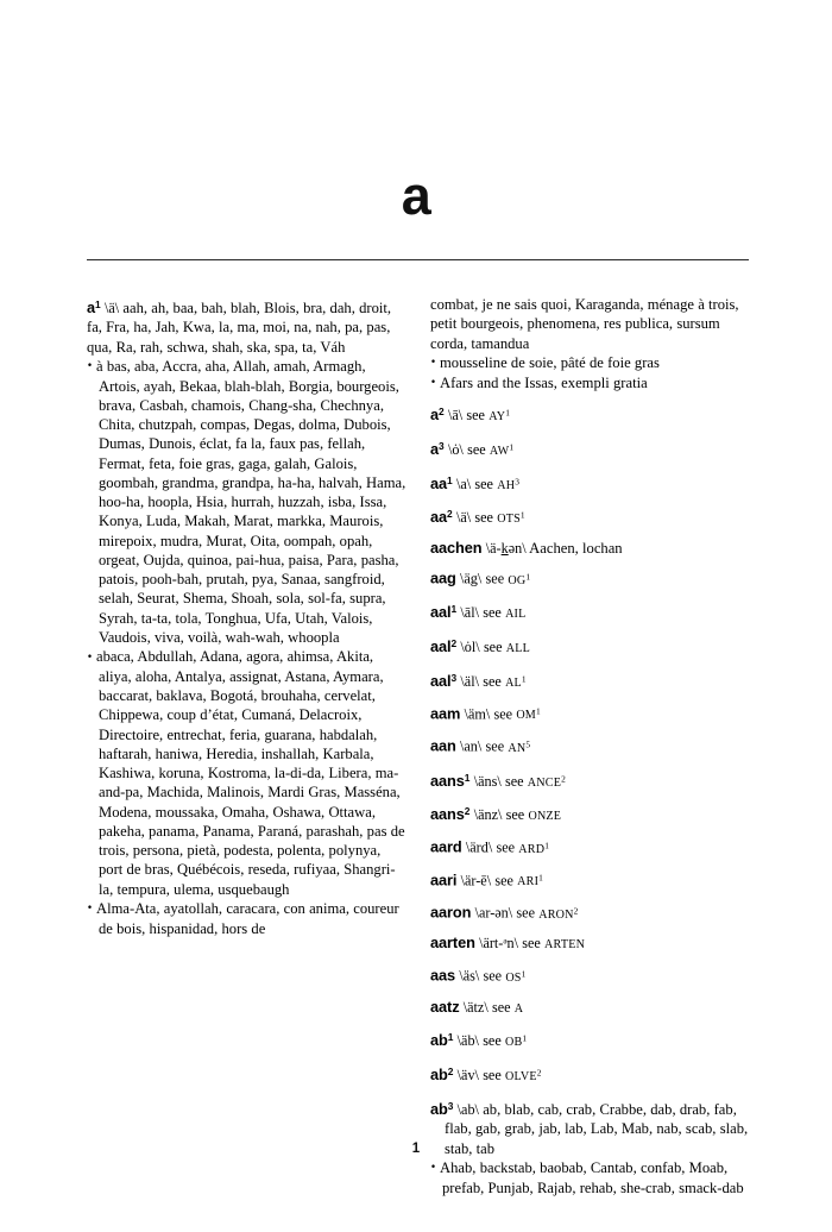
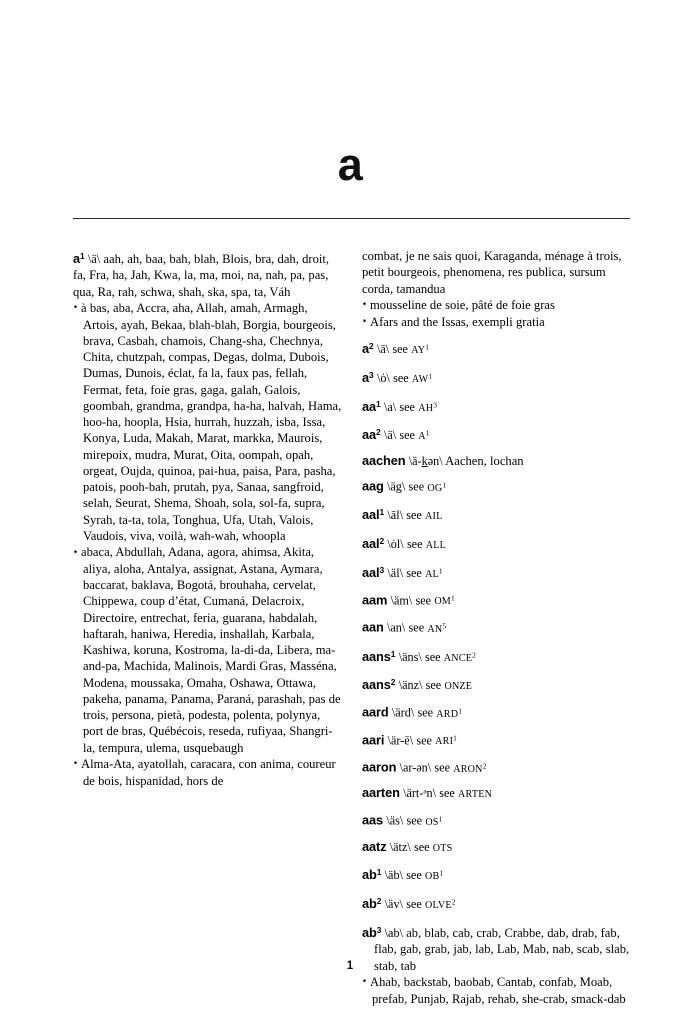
  a
  a1 \ä\ aah, ah, baa, bah, blah, Blois, bra, dah, droit, fa, Fra, ha, Jah, Kwa, la, ma, moi, na, nah, pa, pas, qua, Ra, rah, schwa, shah, ska, spa, ta, Váh
  • à bas, aba, Accra, aha, Allah, amah, Armagh, Artois, ayah, Bekaa, blah-blah, Borgia, bourgeois, brava, Casbah, chamois, Chang-sha, Chechnya, Chita, chutzpah, compas, Degas, dolma, Dubois, Dumas, Dunois, éclat, fa la, faux pas, fellah, Fermat, feta, foie gras, gaga, galah, Galois, goombah, grandma, grandpa, ha-ha, halvah, Hama, hoo-ha, hoopla, Hsia, hurrah, huzzah, isba, Issa, Konya, Luda, Makah, Marat, markka, Maurois, mirepoix, mudra, Murat, Oita, oompah, opah, orgeat, Oujda, quinoa, pai-hua, paisa, Para, pasha, patois, pooh-bah, prutah, pya, Sanaa, sangfroid, selah, Seurat, Shema, Shoah, sola, sol-fa, supra, Syrah, ta-ta, tola, Tonghua, Ufa, Utah, Valois, Vaudois, viva, voilà, wah-wah, whoopla
  • abaca, Abdullah, Adana, agora, ahimsa, Akita, aliya, aloha, Antalya, assignat, Astana, Aymara, baccarat, baklava, Bogotá, brouhaha, cervelat, Chippewa, coup d’état, Cumaná, Delacroix, Directoire, entrechat, feria, guarana, habdalah, haftarah, haniwa, Heredia, inshallah, Karbala, Kashiwa, koruna, Kostroma, la-di-da, Libera, ma-and-pa, Machida, Malinois, Mardi Gras, Masséna, Modena, moussaka, Omaha, Oshawa, Ottawa, pakeha, panama, Panama, Paraná, parashah, pas de trois, persona, pietà, podesta, polenta, polynya, port de bras, Québécois, reseda, rufiyaa, Shangri-la, tempura, ulema, usquebaugh
  • Alma-Ata, ayatollah, caracara, con anima, coureur de bois, hispanidad, hors de
  combat, je ne sais quoi, Karaganda, ménage à trois, petit bourgeois, phenomena, res publica, sursum corda, tamandua
  • mousseline de soie, pâté de foie gras
  • Afars and the Issas, exempli gratia
  a2 \ā\ see AY1
  a3 \ȯ\ see AW1
  aa1 \a\ see AH3
- aa2 \ä\ see OTS1
+ aa2 \ä\ see A1
  aachen \ä-kən\ Aachen, lochan
  aag \äg\ see OG1
  aal1 \āl\ see AIL
  aal2 \ȯl\ see ALL
  aal3 \äl\ see AL1
  aam \äm\ see OM1
  aan \an\ see AN5
  aans1 \äns\ see ANCE2
  aans2 \änz\ see ONZE
  aard \ärd\ see ARD1
  aari \är-ē\ see ARI1
  aaron \ar-ən\ see ARON2
  aarten \ärt-ᵊn\ see ARTEN
  aas \äs\ see OS1
- aatz \ätz\ see A
+ aatz \ätz\ see OTS
  ab1 \äb\ see OB1
  ab2 \äv\ see OLVE2
  ab3 \ab\ ab, blab, cab, crab, Crabbe, dab, drab, fab, flab, gab, grab, jab, lab, Lab, Mab, nab, scab, slab, stab, tab
  • Ahab, backstab, baobab, Cantab, confab, Moab, prefab, Punjab, Rajab, rehab, she-crab, smack-dab
  1
